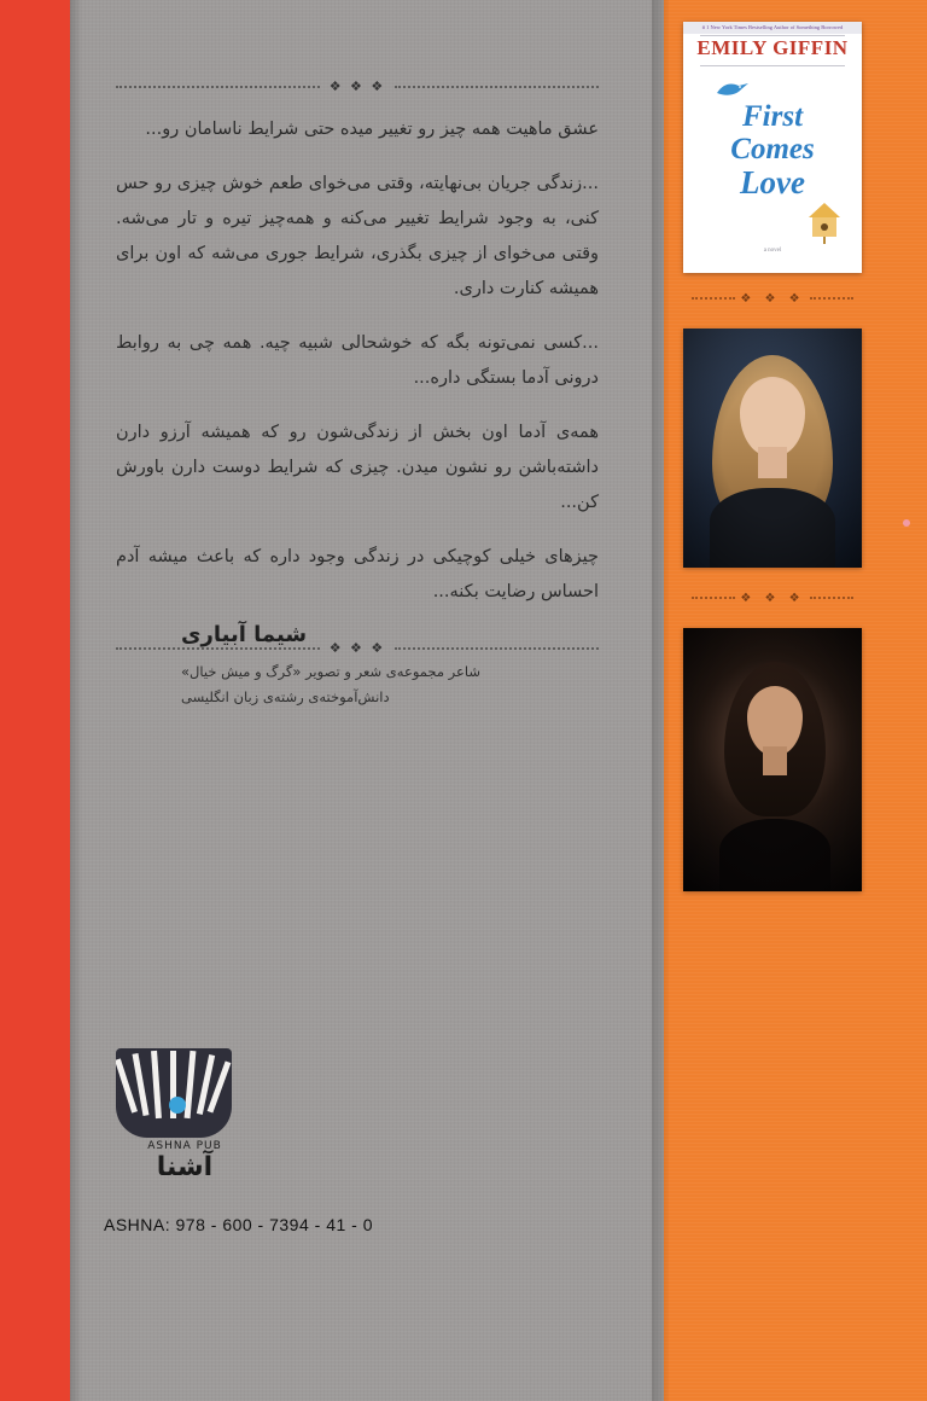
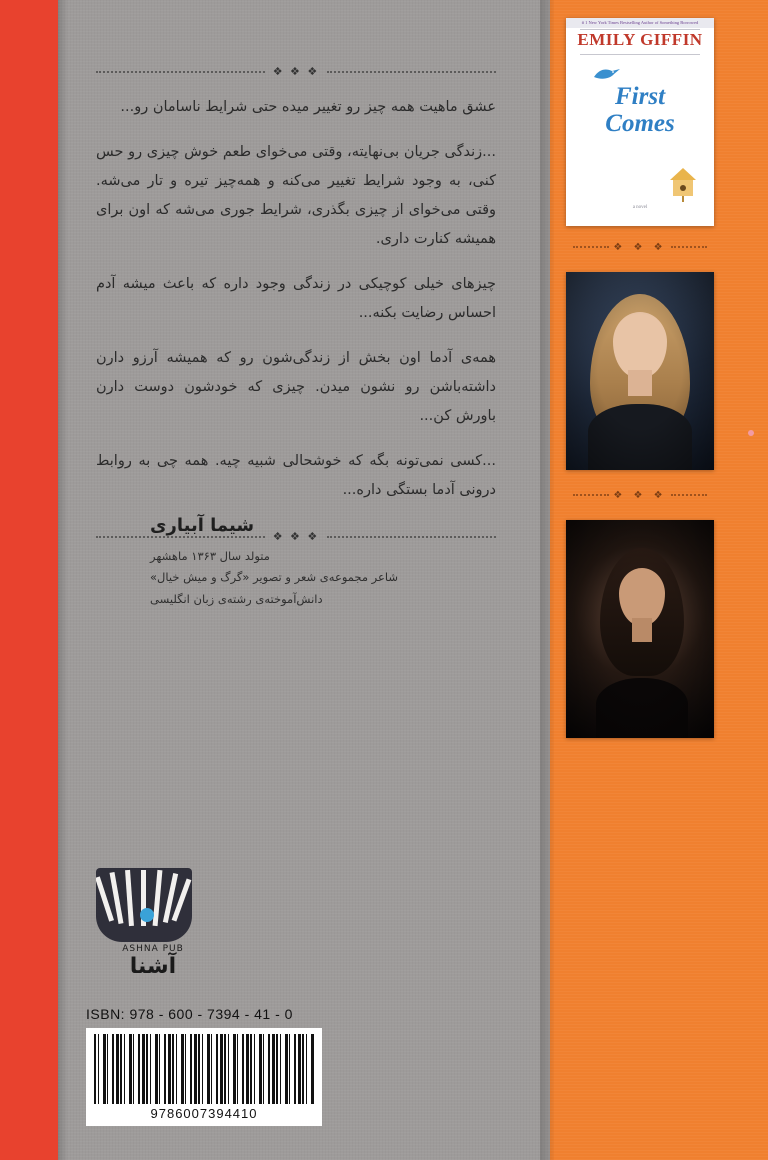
  ❖ ❖ ❖
  عشق ماهیت همه چیز رو تغییر میده حتی شرایط ناسامان رو...
  ...زندگی جریان بی‌نهایته، وقتی می‌خوای طعم خوش چیزی رو حس کنی، به وجود شرایط تغییر می‌کنه و همه‌چیز تیره و تار می‌شه. وقتی می‌خوای از چیزی بگذری، شرایط جوری می‌شه که اون برای همیشه کنارت داری.
- ...کسی نمی‌تونه بگه که خوشحالی شبیه چیه. همه چی به روابط درونی آدما بستگی داره...
+ چیزهای خیلی کوچیکی در زندگی وجود داره که باعث میشه آدم احساس رضایت بکنه...
- همه‌ی آدما اون بخش از زندگی‌شون رو که همیشه آرزو دارن داشته‌باشن رو نشون میدن. چیزی که شرایط دوست دارن باورش کن...
+ همه‌ی آدما اون بخش از زندگی‌شون رو که همیشه آرزو دارن داشته‌باشن رو نشون میدن. چیزی که خودشون دوست دارن باورش کن...
- چیزهای خیلی کوچیکی در زندگی وجود داره که باعث میشه آدم احساس رضایت بکنه...
+ ...کسی نمی‌تونه بگه که خوشحالی شبیه چیه. همه چی به روابط درونی آدما بستگی داره...
  ❖ ❖ ❖
  شیما آبیاری
+ متولد سال ۱۳۶۳ ماهشهر
  شاعر مجموعه‌ی شعر و تصویر «گرگ و میش خیال»
  دانش‌آموخته‌ی رشته‌ی زبان انگلیسی
  ASHNA PUB
  آشنا
- ASHNA: 978 - 600 - 7394 - 41 - 0
+ ISBN: 978 - 600 - 7394 - 41 - 0
+ 9786007394410
  EMILY GIFFIN
  First
  Comes
- Love
  ❖ ❖ ❖
  ❖ ❖ ❖
